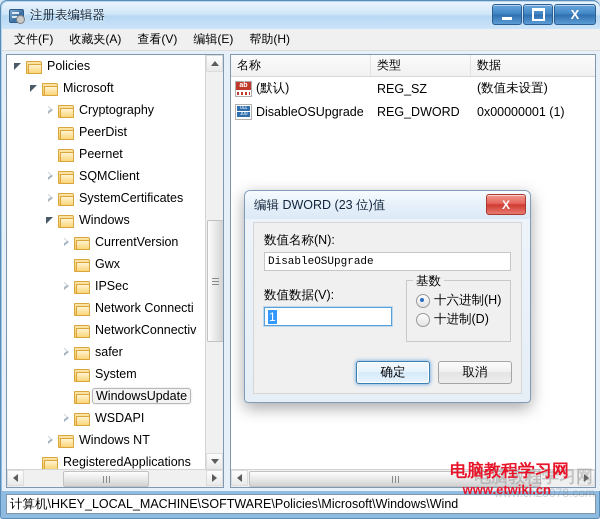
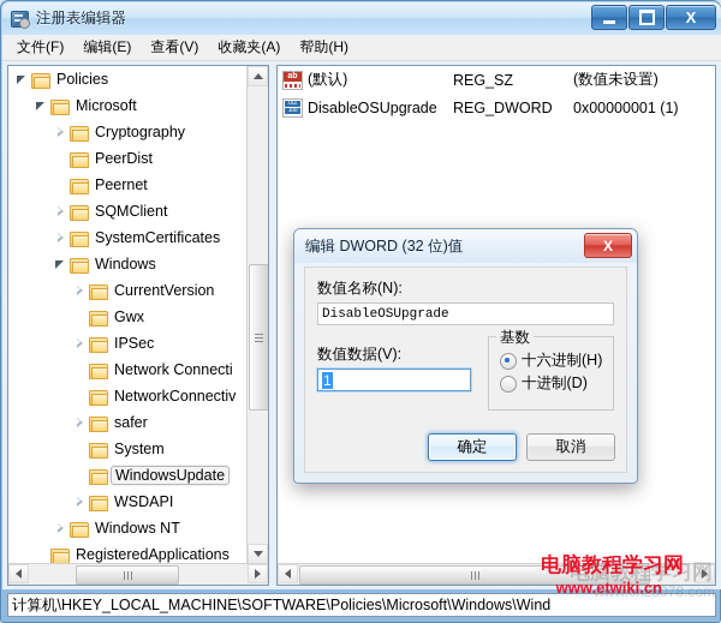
  注册表编辑器
  X
  文件(F)
- 收藏夹(A)
+ 编辑(E)
  查看(V)
- 编辑(E)
+ 收藏夹(A)
  帮助(H)
  Policies
  Microsoft
  Cryptography
  PeerDist
  Peernet
  SQMClient
  SystemCertificates
  Windows
  CurrentVersion
  Gwx
  IPSec
  Network Connecti
  NetworkConnectiv
  safer
  System
  WindowsUpdate
  WSDAPI
  Windows NT
  RegisteredApplications
- 名称
- 类型
- 数据
  (默认)
  REG_SZ
  (数值未设置)
  DisableOSUpgrade
  REG_DWORD
  0x00000001 (1)
  计算机\HKEY_LOCAL_MACHINE\SOFTWARE\Policies\Microsoft\Windows\Wind
- 编辑 DWORD (23 位)值
+ 编辑 DWORD (32 位)值
  X
  数值名称(N):
  DisableOSUpgrade
  数值数据(V):
  1
  基数
  十六进制(H)
  十进制(D)
  确定
  取消
  电脑教程学习网
  电脑教程学习网
  www.cn25078.com
  www.etwiki.cn
